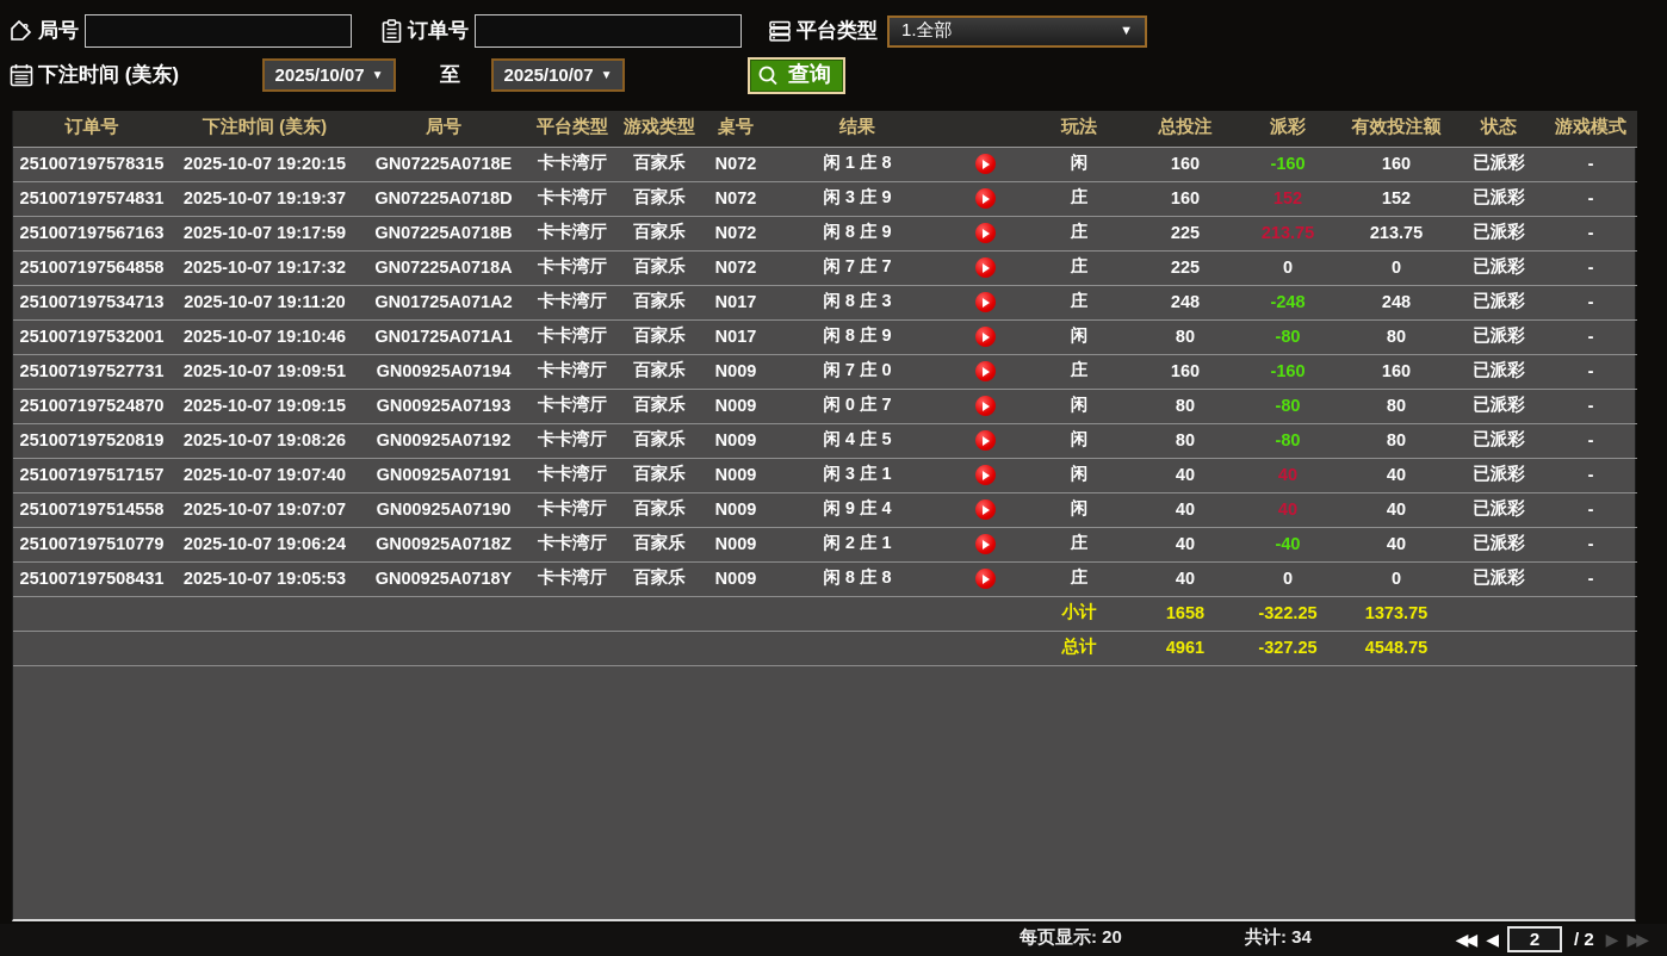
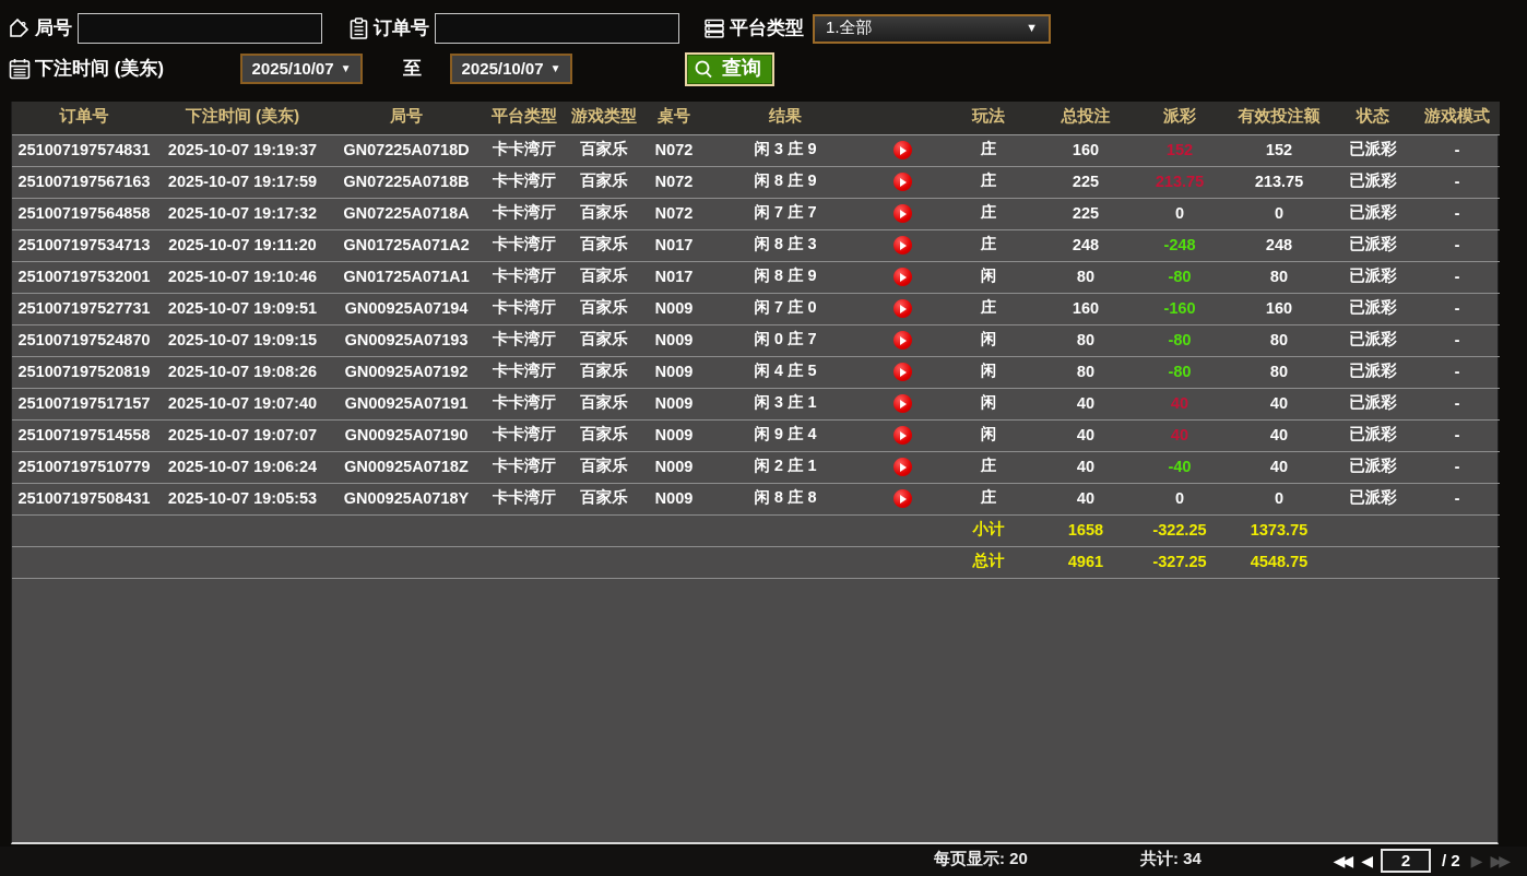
  局号
  订单号
  平台类型
  1.全部
  ▼
  下注时间 (美东)
  2025/10/07
  ▼
  至
  2025/10/07
  ▼
  查询
  订单号	下注时间 (美东)	局号	平台类型	游戏类型	桌号	结果		玩法	总投注	派彩	有效投注额	状态	游戏模式
- 251007197578315	2025-10-07 19:20:15	GN07225A0718E	卡卡湾厅	百家乐	N072	闲 1 庄 8		闲	160	-160	160	已派彩	-
  251007197574831	2025-10-07 19:19:37	GN07225A0718D	卡卡湾厅	百家乐	N072	闲 3 庄 9		庄	160	152	152	已派彩	-
  251007197567163	2025-10-07 19:17:59	GN07225A0718B	卡卡湾厅	百家乐	N072	闲 8 庄 9		庄	225	213.75	213.75	已派彩	-
  251007197564858	2025-10-07 19:17:32	GN07225A0718A	卡卡湾厅	百家乐	N072	闲 7 庄 7		庄	225	0	0	已派彩	-
  251007197534713	2025-10-07 19:11:20	GN01725A071A2	卡卡湾厅	百家乐	N017	闲 8 庄 3		庄	248	-248	248	已派彩	-
  251007197532001	2025-10-07 19:10:46	GN01725A071A1	卡卡湾厅	百家乐	N017	闲 8 庄 9		闲	80	-80	80	已派彩	-
  251007197527731	2025-10-07 19:09:51	GN00925A07194	卡卡湾厅	百家乐	N009	闲 7 庄 0		庄	160	-160	160	已派彩	-
  251007197524870	2025-10-07 19:09:15	GN00925A07193	卡卡湾厅	百家乐	N009	闲 0 庄 7		闲	80	-80	80	已派彩	-
  251007197520819	2025-10-07 19:08:26	GN00925A07192	卡卡湾厅	百家乐	N009	闲 4 庄 5		闲	80	-80	80	已派彩	-
  251007197517157	2025-10-07 19:07:40	GN00925A07191	卡卡湾厅	百家乐	N009	闲 3 庄 1		闲	40	40	40	已派彩	-
  251007197514558	2025-10-07 19:07:07	GN00925A07190	卡卡湾厅	百家乐	N009	闲 9 庄 4		闲	40	40	40	已派彩	-
  251007197510779	2025-10-07 19:06:24	GN00925A0718Z	卡卡湾厅	百家乐	N009	闲 2 庄 1		庄	40	-40	40	已派彩	-
  251007197508431	2025-10-07 19:05:53	GN00925A0718Y	卡卡湾厅	百家乐	N009	闲 8 庄 8		庄	40	0	0	已派彩	-
  	小计	1658	-322.25	1373.75
  	总计	4961	-327.25	4548.75
  每页显示: 20
  共计: 34
  ◀◀
  ◀
  2
  / 2
  ▶
  ▶▶
